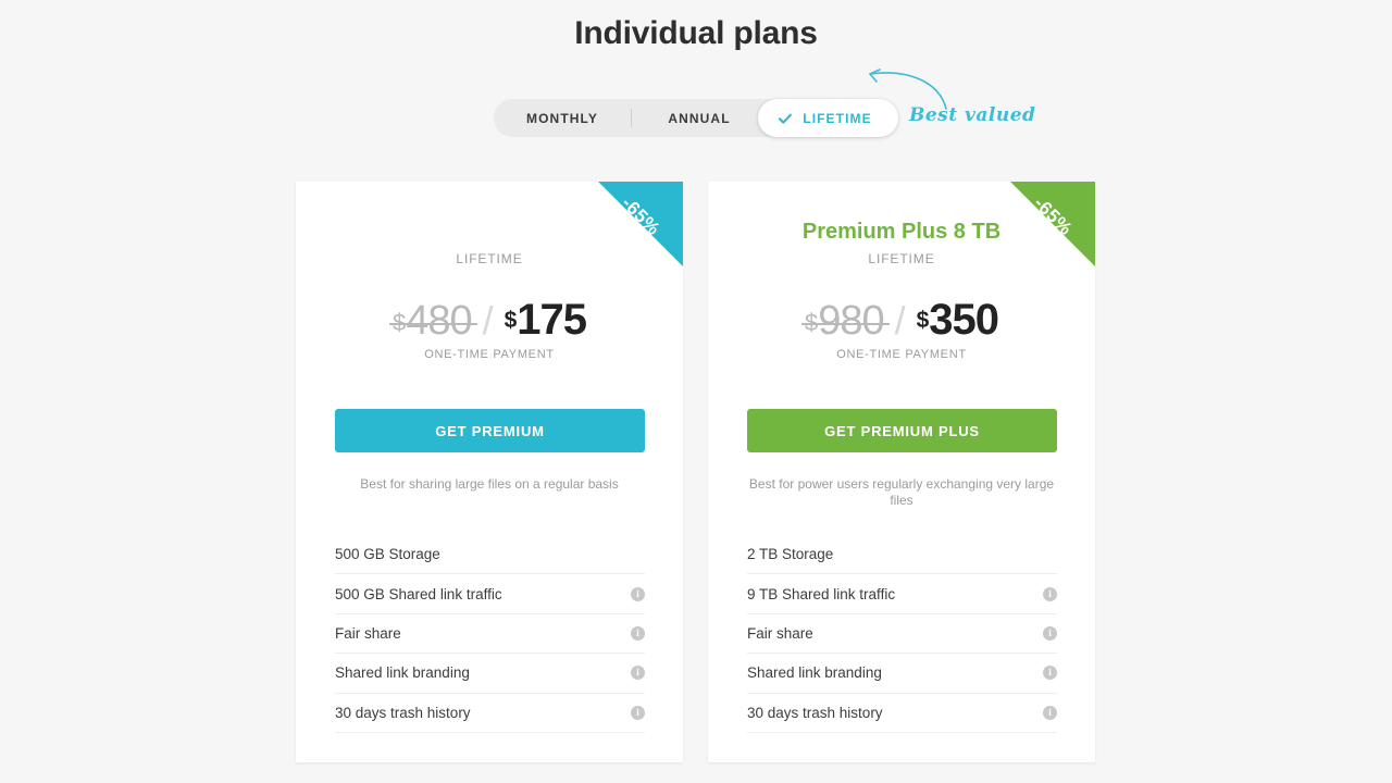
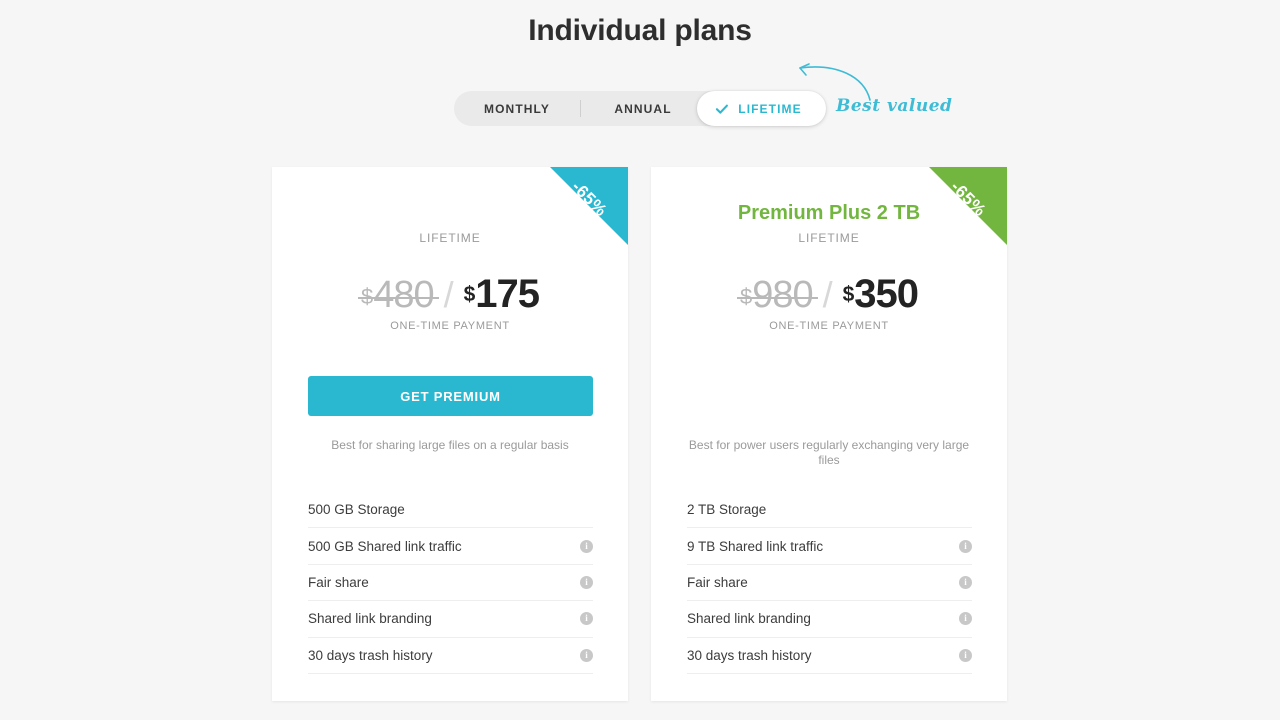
  Individual plans
  MONTHLY
  ANNUAL
  LIFETIME
  Best valued
  LIFETIME
  480
  /
  $175
  ONE-TIME PAYMENT
  GET PREMIUM
  Best for sharing large files on a regular basis
  500 GB Storage
  500 GB Shared link traffic
  i
  Fair share
  i
  Shared link branding
  i
  30 days trash history
  i
- Premium Plus 8 TB
+ Premium Plus 2 TB
  LIFETIME
  980
  /
  $350
  ONE-TIME PAYMENT
- GET PREMIUM PLUS
  Best for power users regularly exchanging very large files
  2 TB Storage
  9 TB Shared link traffic
  i
  Fair share
  i
  Shared link branding
  i
  30 days trash history
  i
